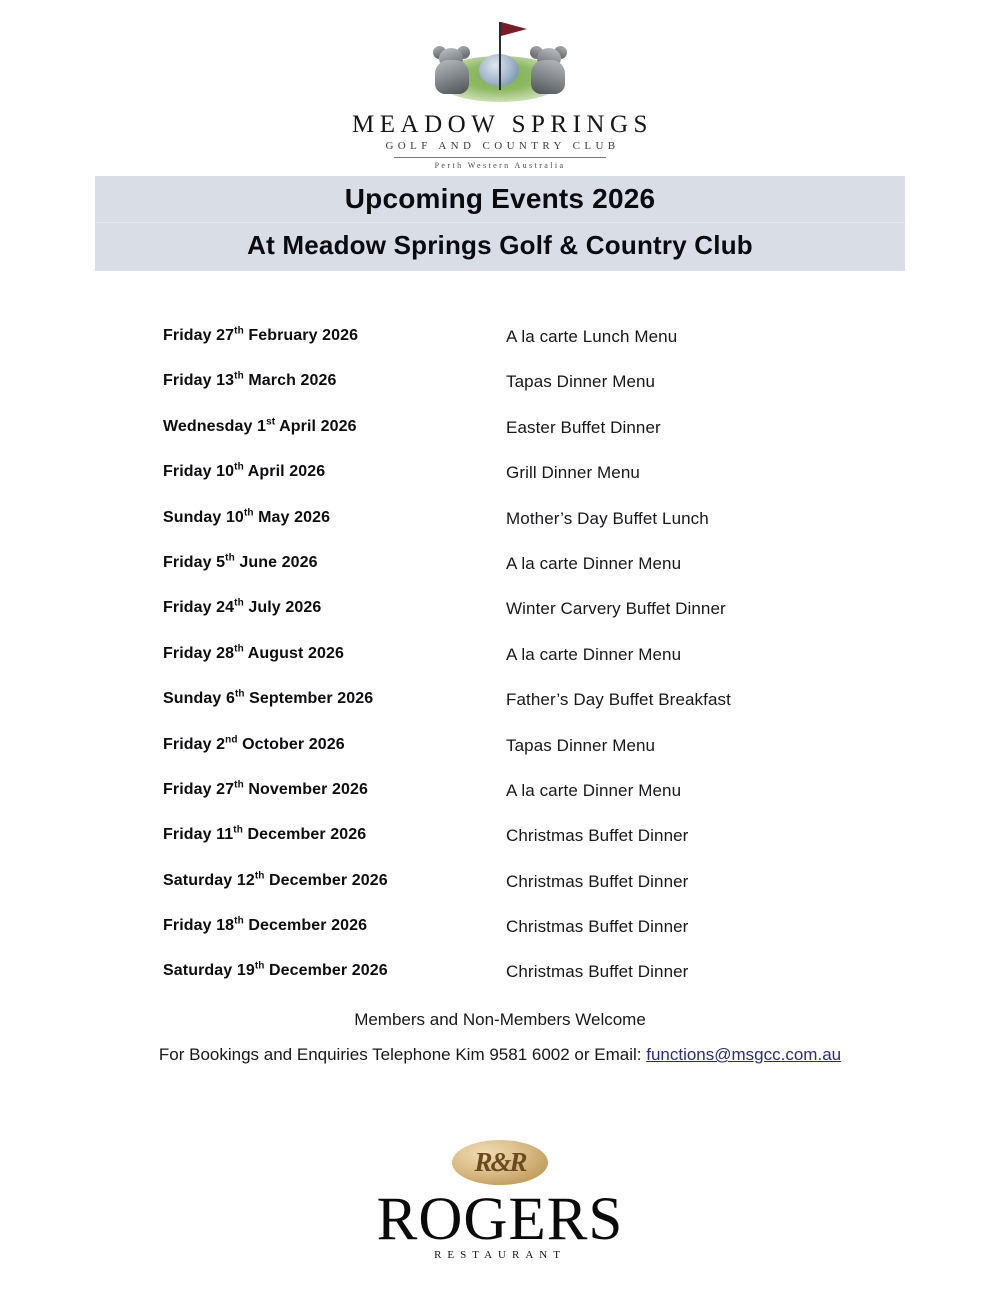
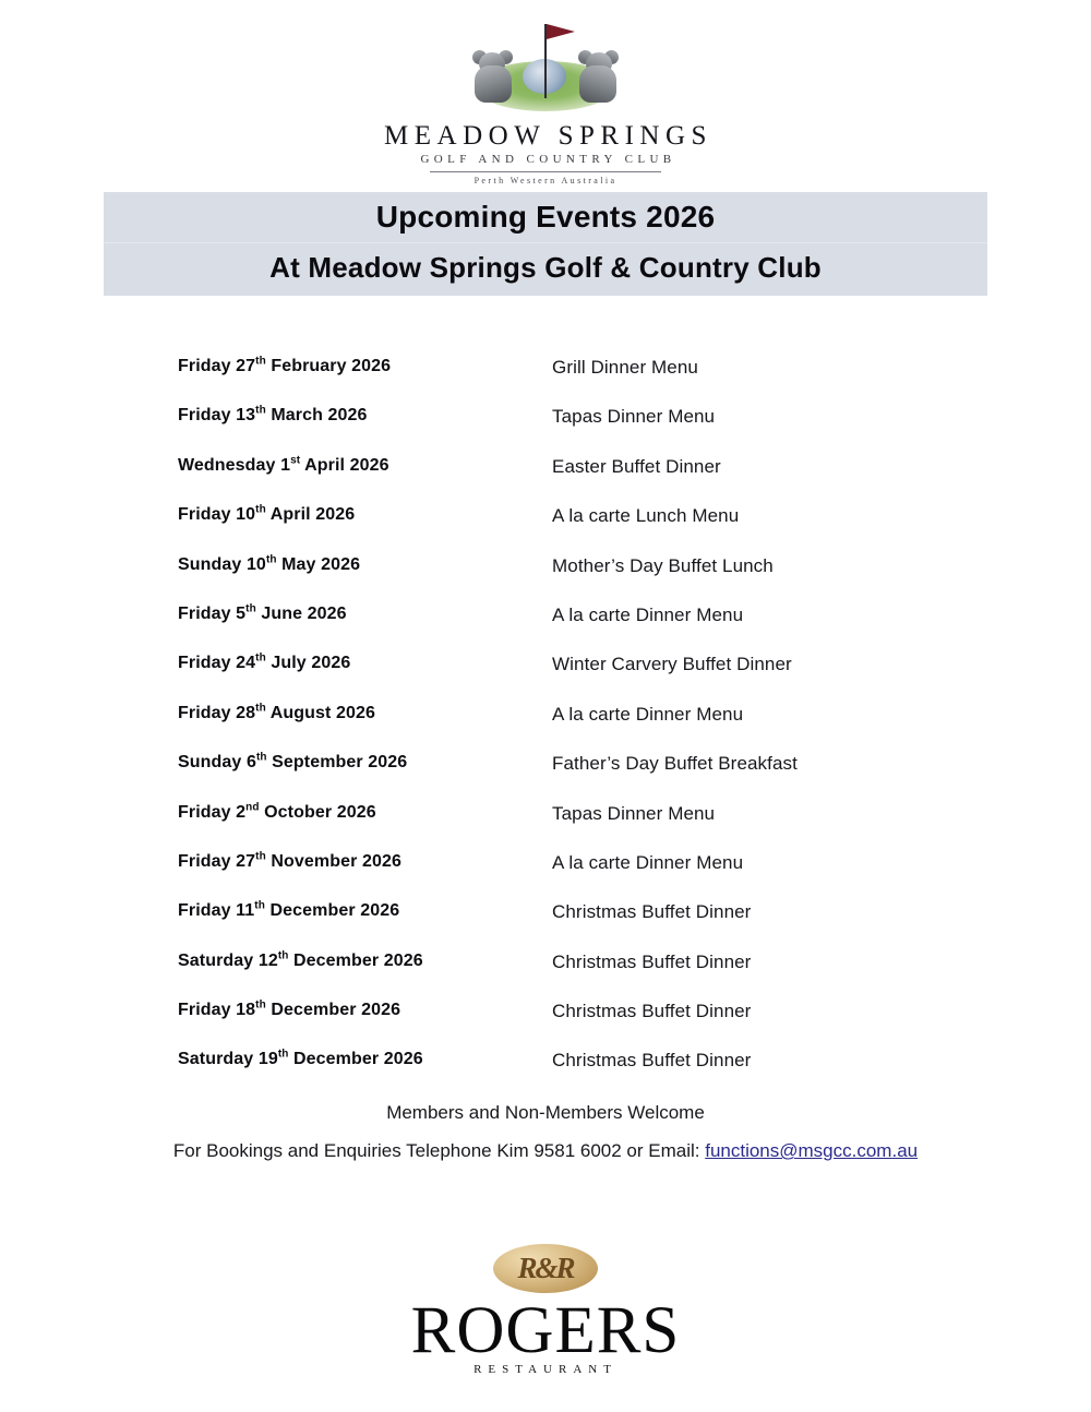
  MEADOW SPRINGS
  GOLF AND COUNTRY CLUB
  Perth Western Australia
  Upcoming Events 2026
  At Meadow Springs Golf & Country Club
  Friday 27th February 2026
- A la carte Lunch Menu
+ Grill Dinner Menu
  Friday 13th March 2026
  Tapas Dinner Menu
  Wednesday 1st April 2026
  Easter Buffet Dinner
  Friday 10th April 2026
- Grill Dinner Menu
+ A la carte Lunch Menu
  Sunday 10th May 2026
  Mother’s Day Buffet Lunch
  Friday 5th June 2026
  A la carte Dinner Menu
  Friday 24th July 2026
  Winter Carvery Buffet Dinner
  Friday 28th August 2026
  A la carte Dinner Menu
  Sunday 6th September 2026
  Father’s Day Buffet Breakfast
  Friday 2nd October 2026
  Tapas Dinner Menu
  Friday 27th November 2026
  A la carte Dinner Menu
  Friday 11th December 2026
  Christmas Buffet Dinner
  Saturday 12th December 2026
  Christmas Buffet Dinner
  Friday 18th December 2026
  Christmas Buffet Dinner
  Saturday 19th December 2026
  Christmas Buffet Dinner
  Members and Non-Members Welcome
  For Bookings and Enquiries Telephone Kim 9581 6002 or Email: functions@msgcc.com.au
  R&R
  ROGERS
  RESTAURANT
